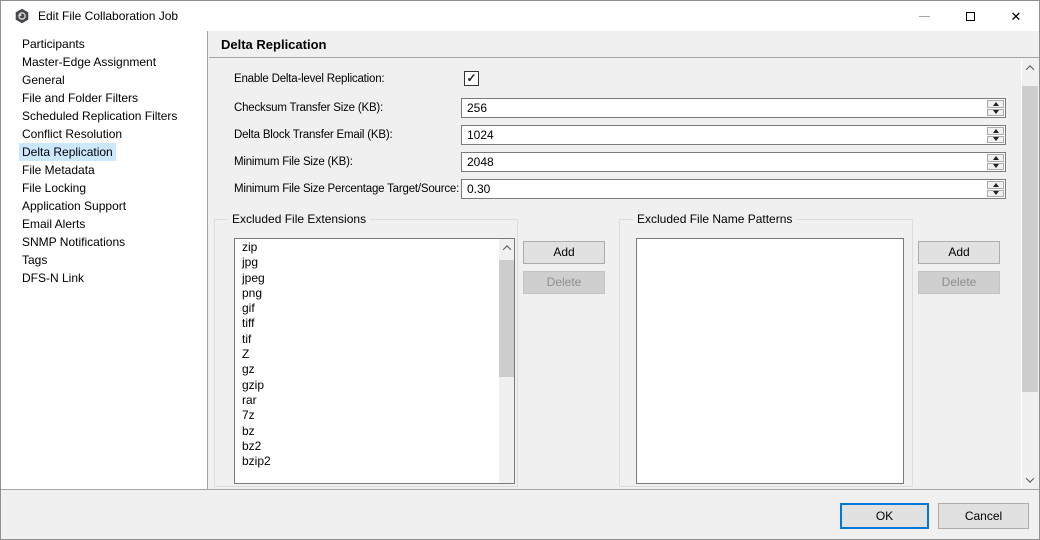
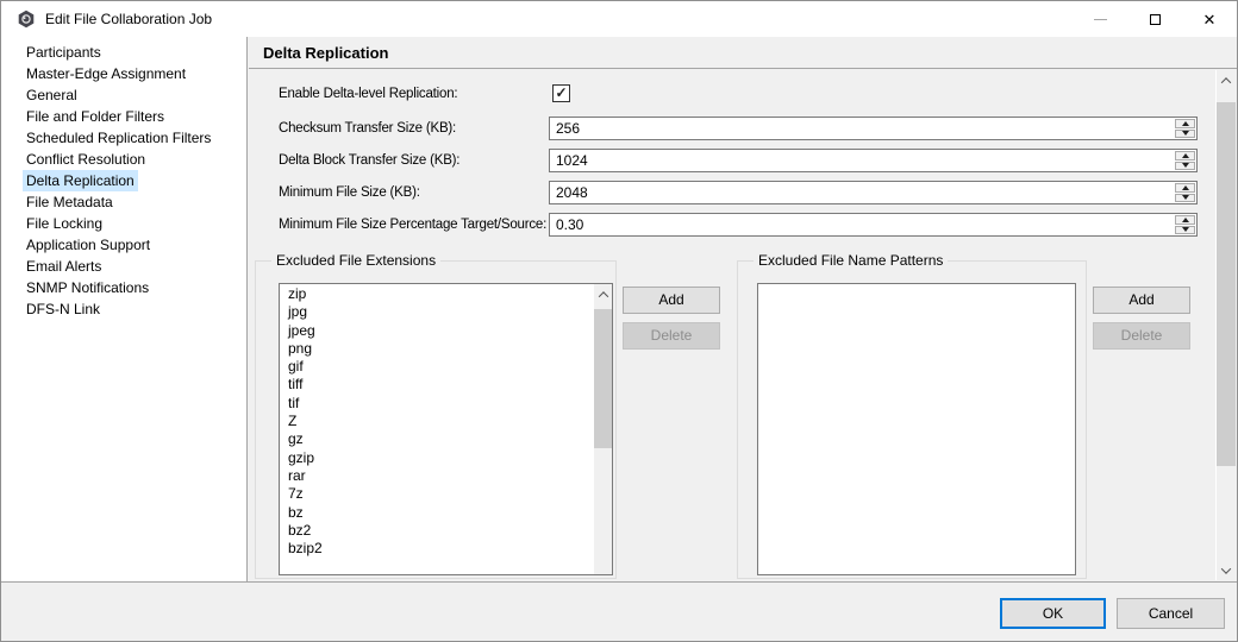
  Edit File Collaboration Job
  ✕
  Participants
  Master-Edge Assignment
  General
  File and Folder Filters
  Scheduled Replication Filters
  Conflict Resolution
  Delta Replication
  File Metadata
  File Locking
  Application Support
  Email Alerts
  SNMP Notifications
- Tags
  DFS-N Link
  Delta Replication
  Enable Delta-level Replication:
  ✓
  Checksum Transfer Size (KB):
  256
- Delta Block Transfer Email (KB):
+ Delta Block Transfer Size (KB):
  1024
  Minimum File Size (KB):
  2048
  Minimum File Size Percentage Target/Source:
  0.30
  Excluded File Extensions
  zip
  jpg
  jpeg
  png
  gif
  tiff
  tif
  Z
  gz
  gzip
  rar
  7z
  bz
  bz2
  bzip2
  Add
  Delete
  Excluded File Name Patterns
  Add
  Delete
  OK
  Cancel
